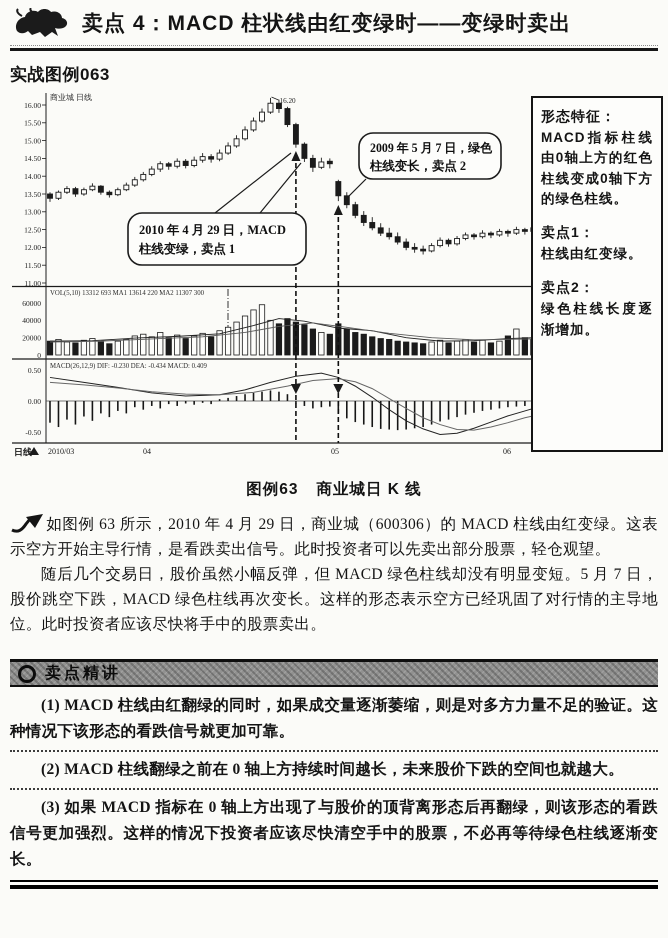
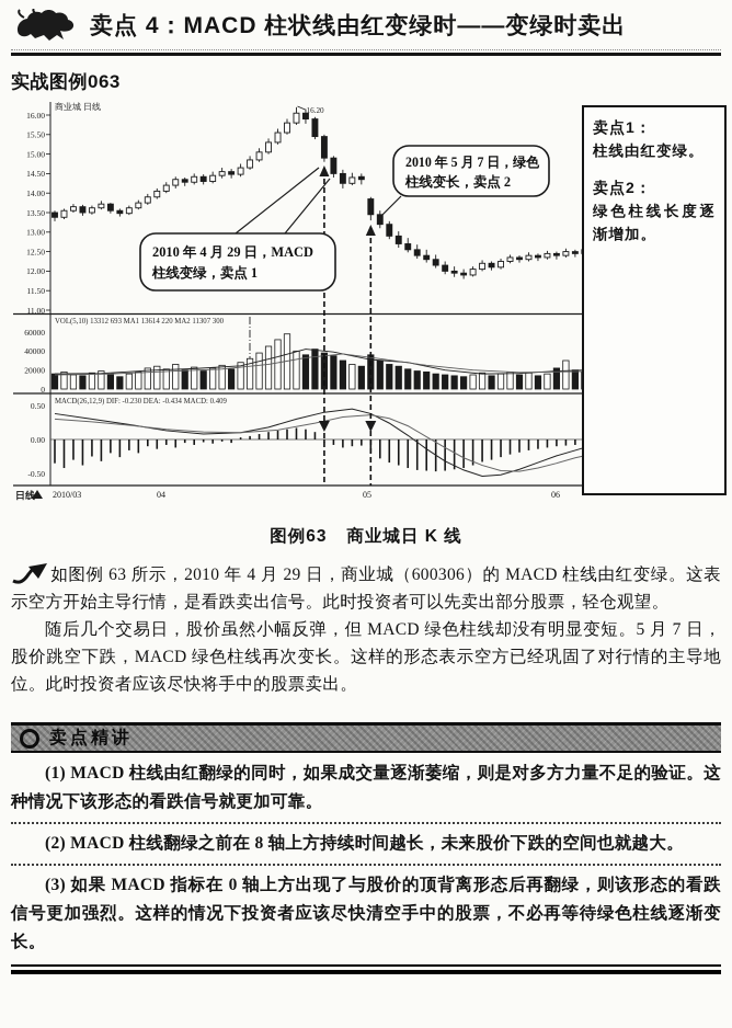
  卖点 4：MACD 柱状线由红变绿时——变绿时卖出
  实战图例063
  16.00
  15.50
  15.00
  14.50
  14.00
  13.50
  13.00
  12.50
  12.00
  11.50
  11.00
  60000
  40000
  20000
  0
  0.50
  0.00
  -0.50
  2010/03
  04
  05
  06
  日线
  商业城 日线
  16.20
  2010 年 4 月 29 日，MACD
  柱线变绿，卖点 1
- 2009 年 5 月 7 日，绿色
+ 2010 年 5 月 7 日，绿色
  柱线变长，卖点 2
- 形态特征：
- MACD指标柱线由0轴上方的红色柱线变成0轴下方的绿色柱线。
  卖点1：
  柱线由红变绿。
  卖点2：
  绿色柱线长度逐渐增加。
  图例63 商业城日 K 线
  如图例 63 所示，2010 年 4 月 29 日，商业城（600306）的 MACD 柱线由红变绿。这表示空方开始主导行情，是看跌卖出信号。此时投资者可以先卖出部分股票，轻仓观望。
  随后几个交易日，股价虽然小幅反弹，但 MACD 绿色柱线却没有明显变短。5 月 7 日，股价跳空下跌，MACD 绿色柱线再次变长。这样的形态表示空方已经巩固了对行情的主导地位。此时投资者应该尽快将手中的股票卖出。
  卖点精讲
  (1) MACD 柱线由红翻绿的同时，如果成交量逐渐萎缩，则是对多方力量不足的验证。这种情况下该形态的看跌信号就更加可靠。
- (2) MACD 柱线翻绿之前在 0 轴上方持续时间越长，未来股价下跌的空间也就越大。
+ (2) MACD 柱线翻绿之前在 8 轴上方持续时间越长，未来股价下跌的空间也就越大。
  (3) 如果 MACD 指标在 0 轴上方出现了与股价的顶背离形态后再翻绿，则该形态的看跌信号更加强烈。这样的情况下投资者应该尽快清空手中的股票，不必再等待绿色柱线逐渐变长。
